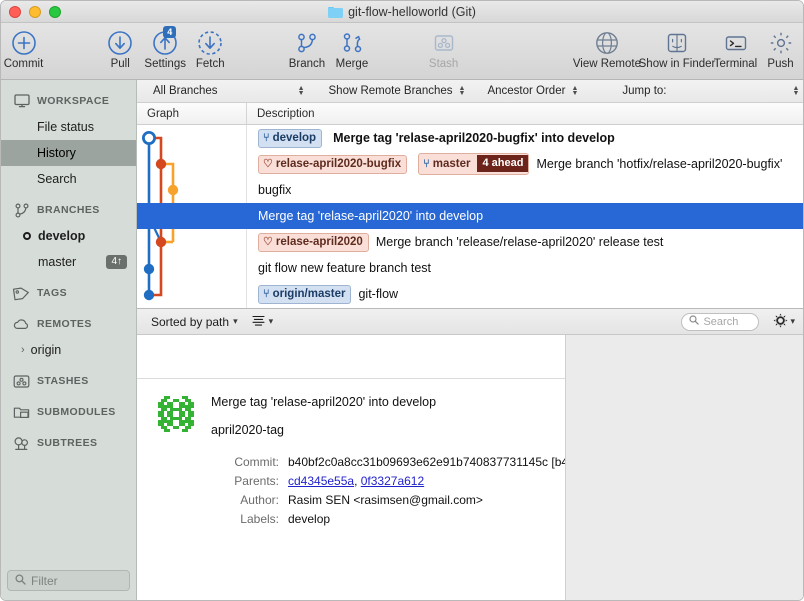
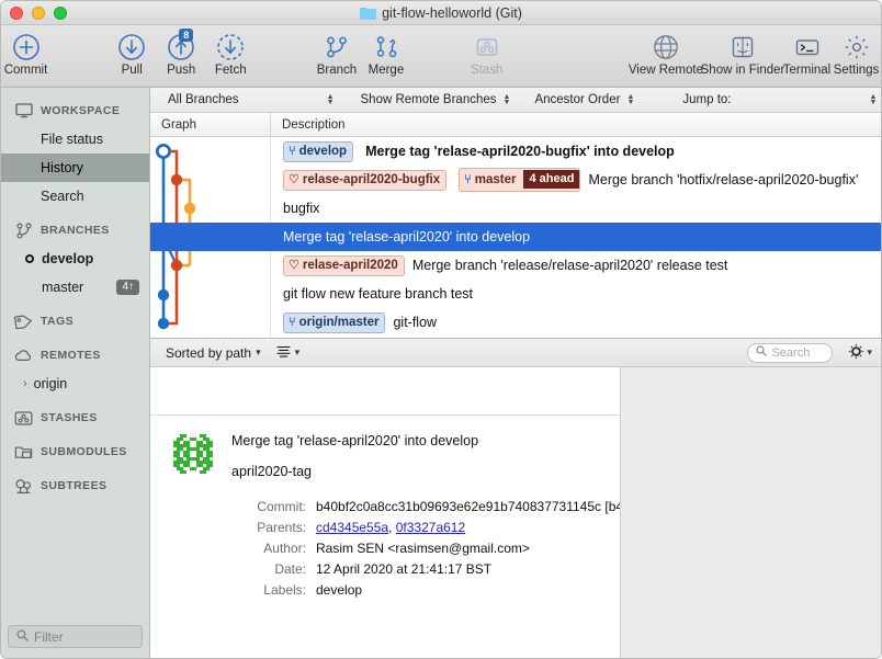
  git-flow-helloworld (Git)
  Commit
  Pull
- 4
+ 8
- Settings
+ Push
  Fetch
  Branch
  Merge
  Stash
  View Remote
  Show in Finder
  Terminal
- Push
+ Settings
  WORKSPACE
  File status
  History
  Search
  BRANCHES
  develop
  master
  4↑
  TAGS
  REMOTES
  ›
  origin
  STASHES
  SUBMODULES
  SUBTREES
  Filter
  All Branches
  Show Remote Branches
  Ancestor Order
  Jump to:
  Graph
  Description
  ⑂
  develop
  Merge tag 'relase-april2020-bugfix' into develop
  ♡
  relase-april2020-bugfix
  ⑂
  master
  4 ahead
  Merge branch 'hotfix/relase-april2020-bugfix'
  bugfix
  Merge tag 'relase-april2020' into develop
  ♡
  relase-april2020
  Merge branch 'release/relase-april2020' release test
  git flow new feature branch test
  ⑂
  origin/master
  git-flow
  Sorted by path
  ▾
  ▾
  Search
  ▾
  Merge tag 'relase-april2020' into develop
  april2020-tag
  Commit:
  b40bf2c0a8cc31b09693e62e91b740837731145c [b4
  Parents:
  cd4345e55a, 0f3327a612
  Author:
  Rasim SEN <rasimsen@gmail.com>
+ Date:
+ 12 April 2020 at 21:41:17 BST
  Labels:
  develop
